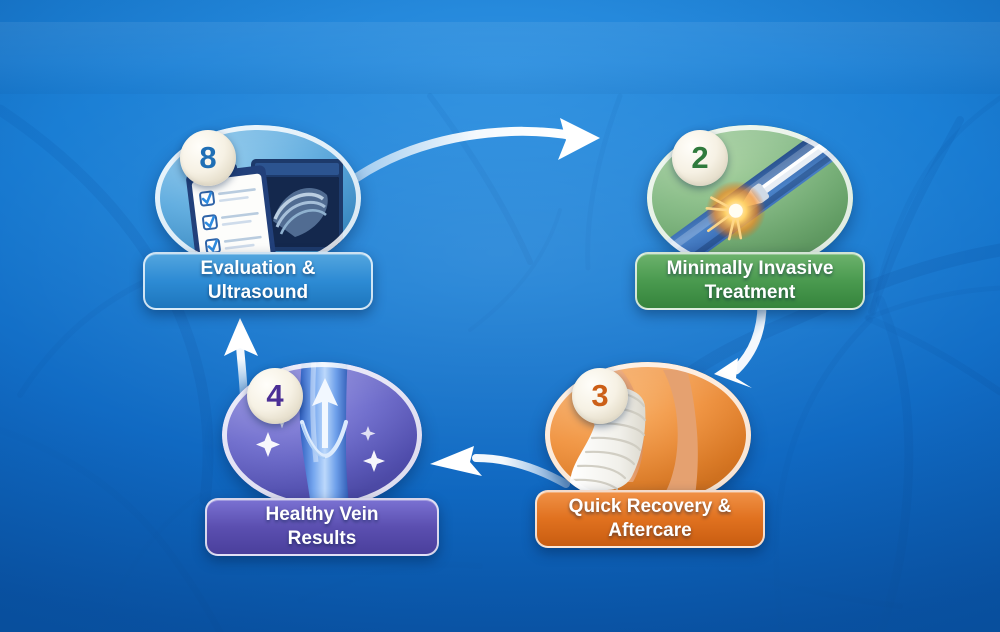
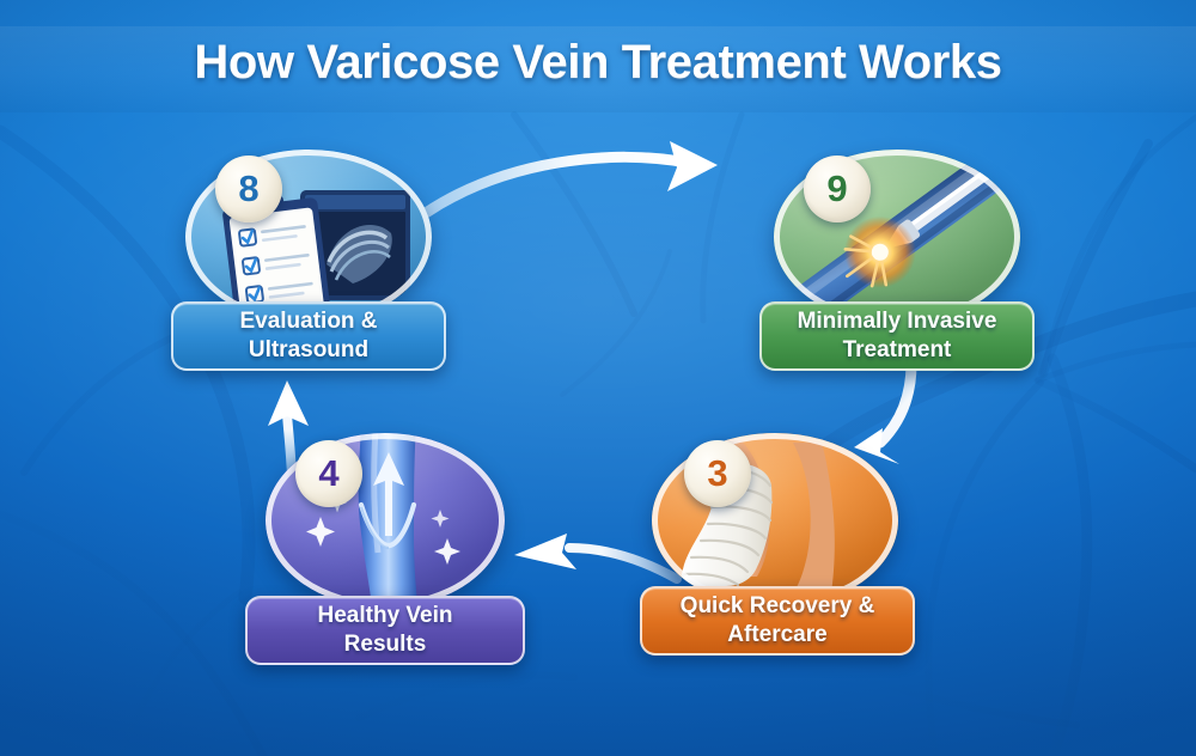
+ How Varicose Vein Treatment Works
  8
  Evaluation &
  Ultrasound
- 2
+ 9
  Minimally Invasive
  Treatment
  3
  Quick Recovery &
  Aftercare
  4
  Healthy Vein
  Results
